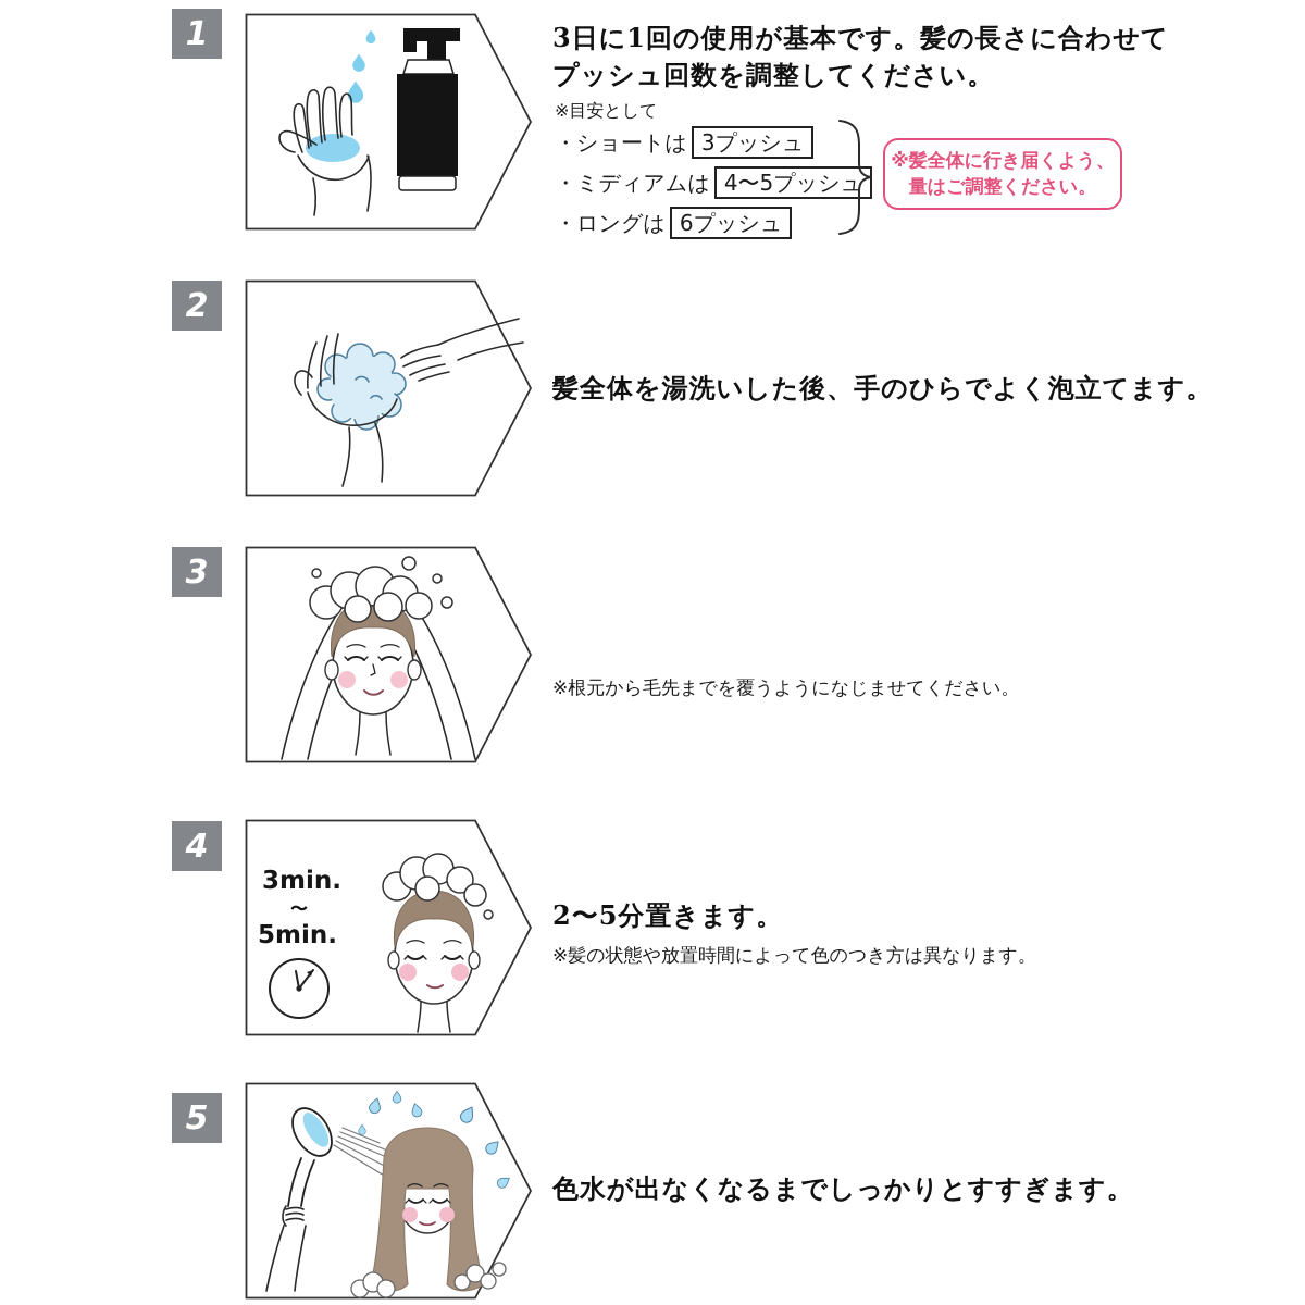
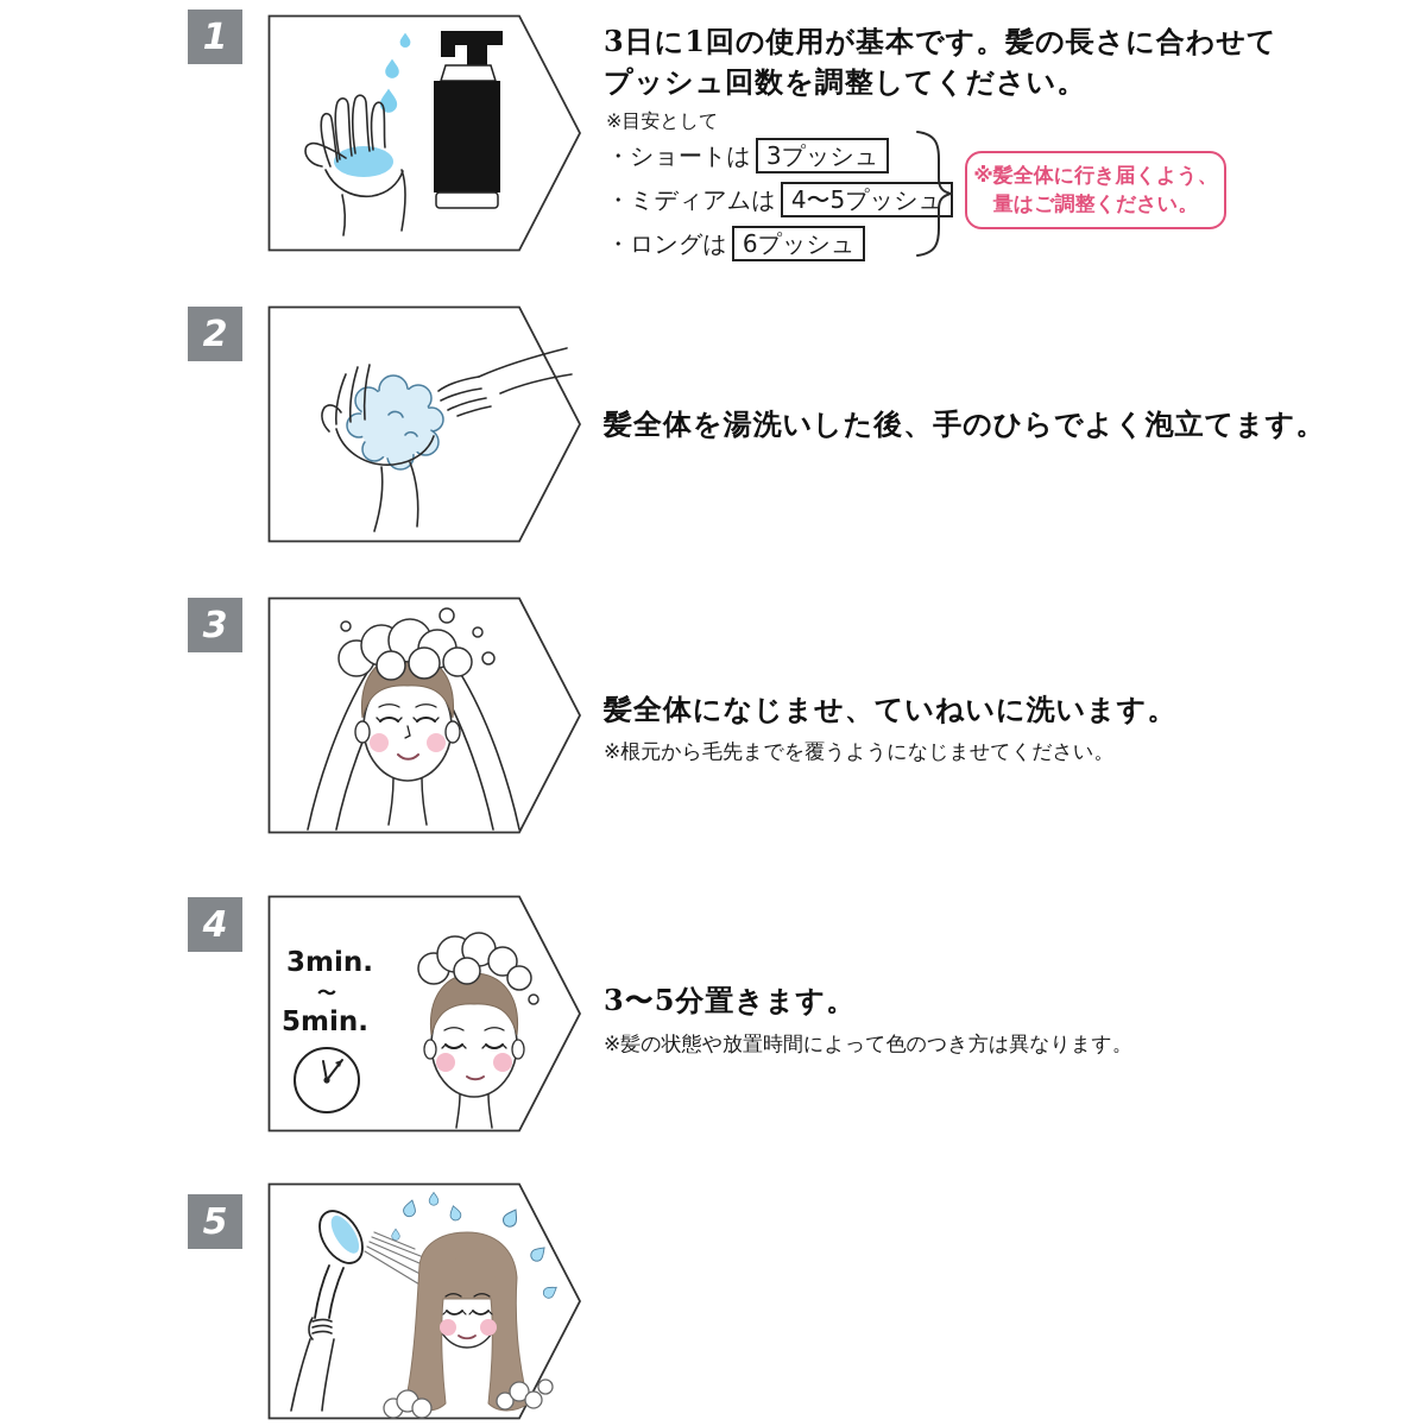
  1
  3日に1回の使用が基本です。髪の長さに合わせて
  プッシュ回数を調整してください。
  ※目安として
  ・ショートは
  3プッシュ
  ・ミディアムは
  4〜5プッシュ
  ・ロングは
  6プッシュ
  ※髪全体に行き届くよう、
  量はご調整ください。
  2
  髪全体を湯洗いした後、手のひらでよく泡立てます。
  3
+ 髪全体になじませ、ていねいに洗います。
  ※根元から毛先までを覆うようになじませてください。
  4
  3min.
  〜
  5min.
- 2〜5分置きます。
+ 3〜5分置きます。
  ※髪の状態や放置時間によって色のつき方は異なります。
  5
- 色水が出なくなるまでしっかりとすすぎます。
